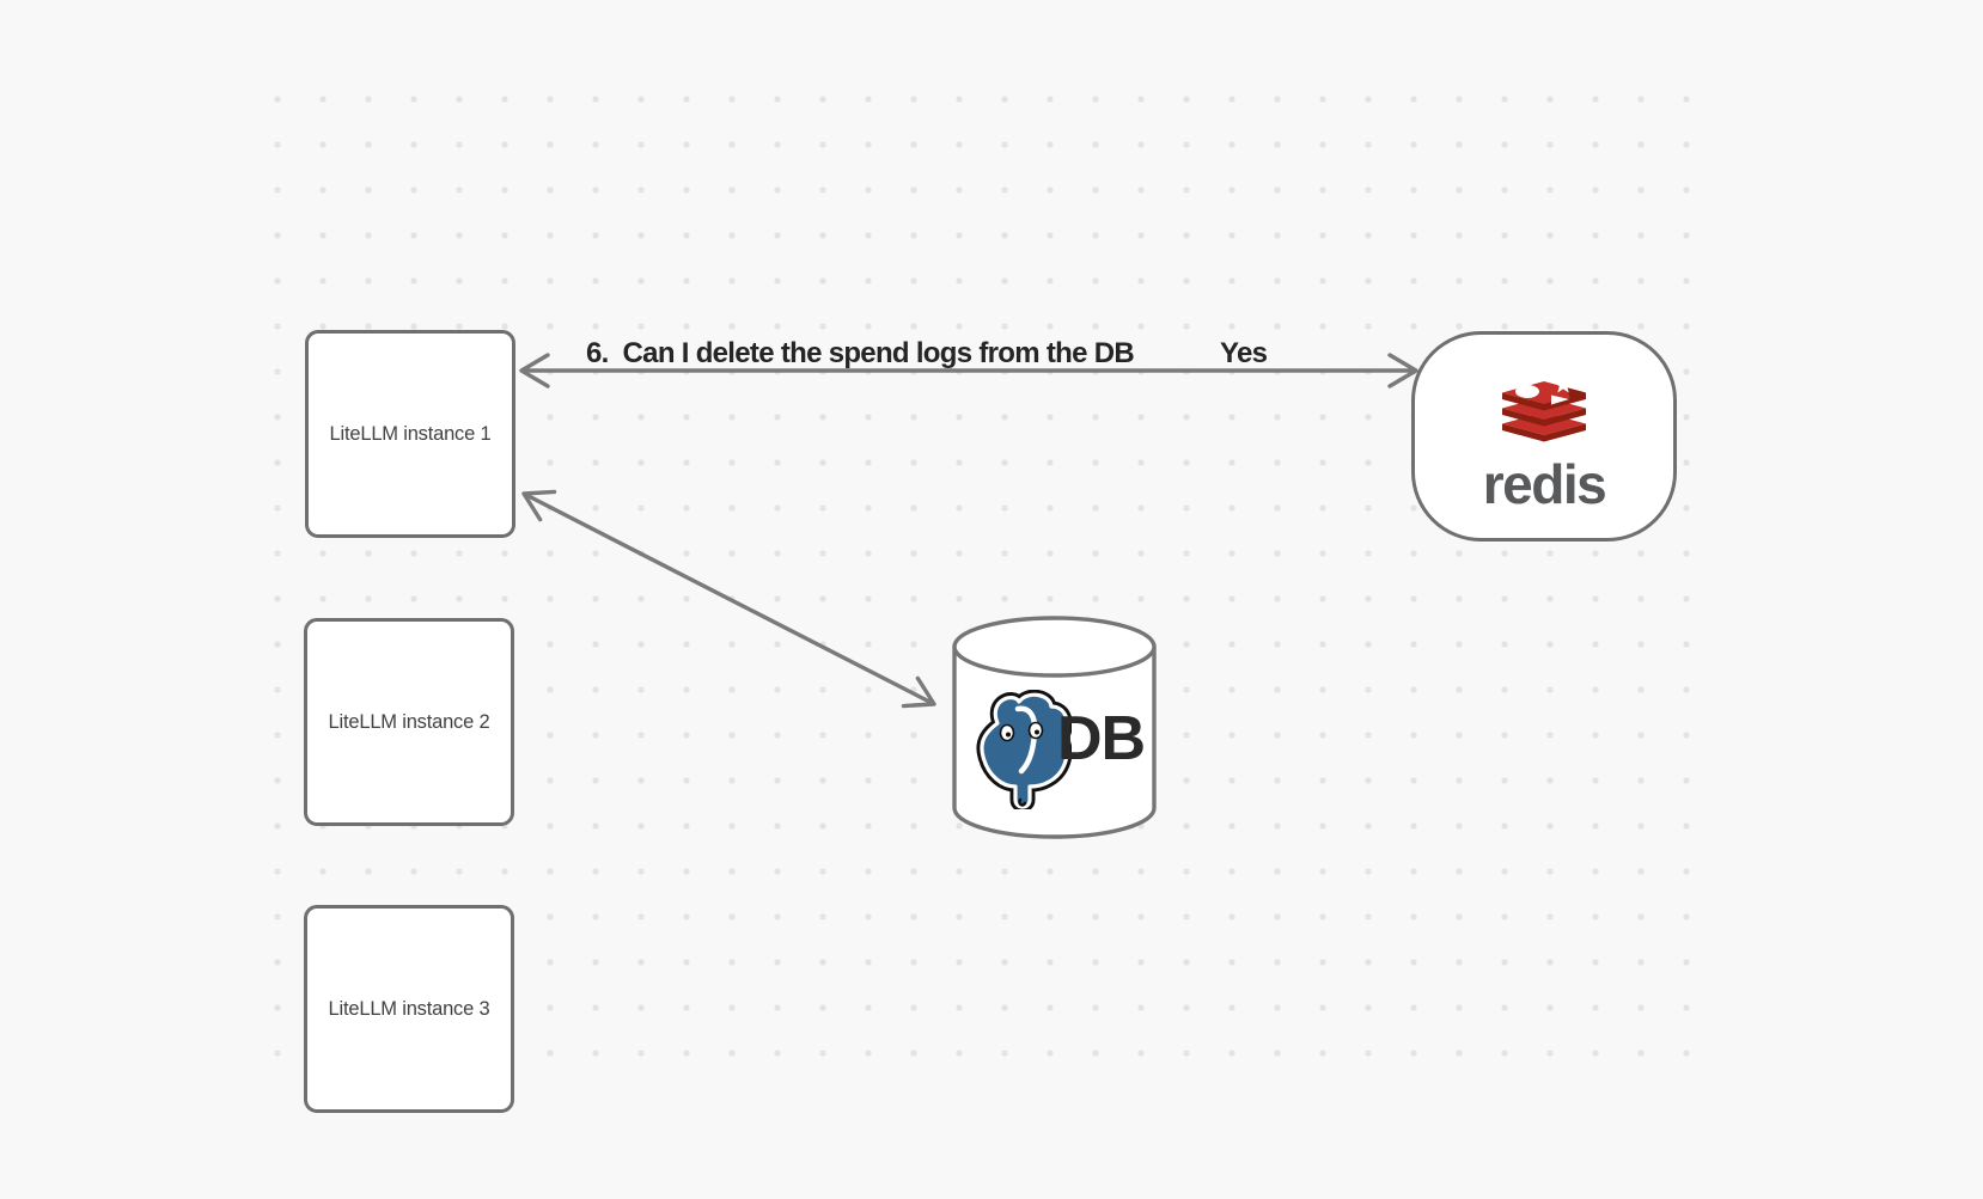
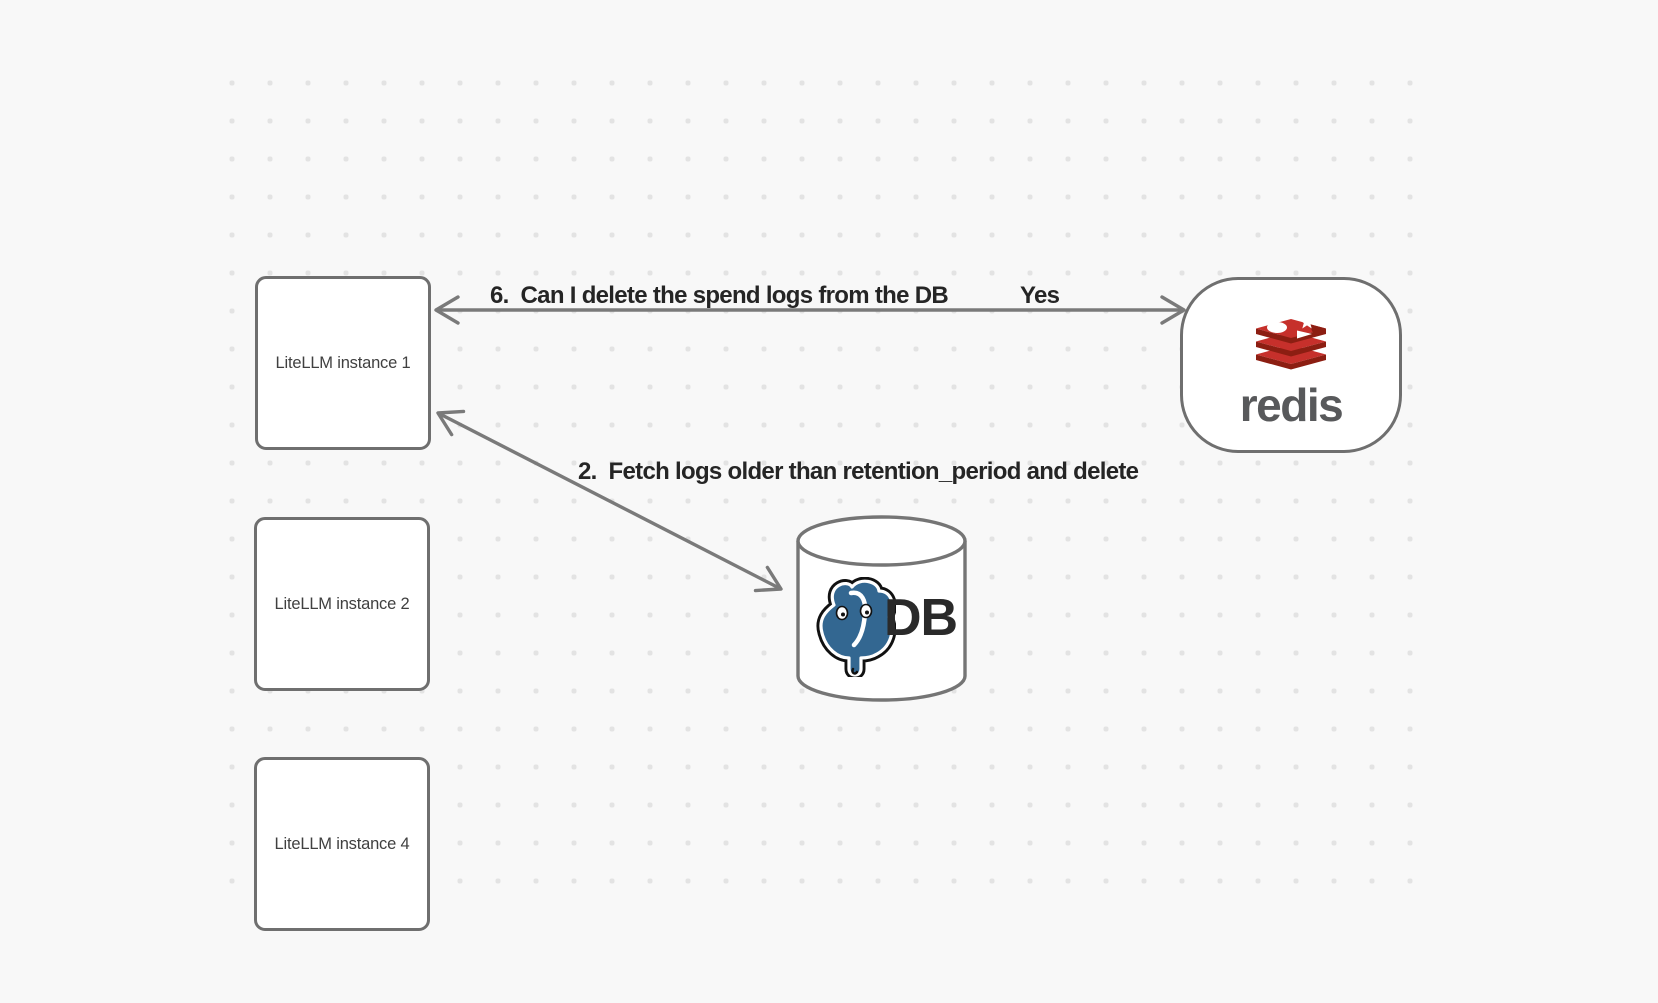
  LiteLLM instance 1
  LiteLLM instance 2
- LiteLLM instance 3
+ LiteLLM instance 4
  redis
  DB
  6. Can I delete the spend logs from the DB
  Yes
+ 2. Fetch logs older than retention_period and delete
